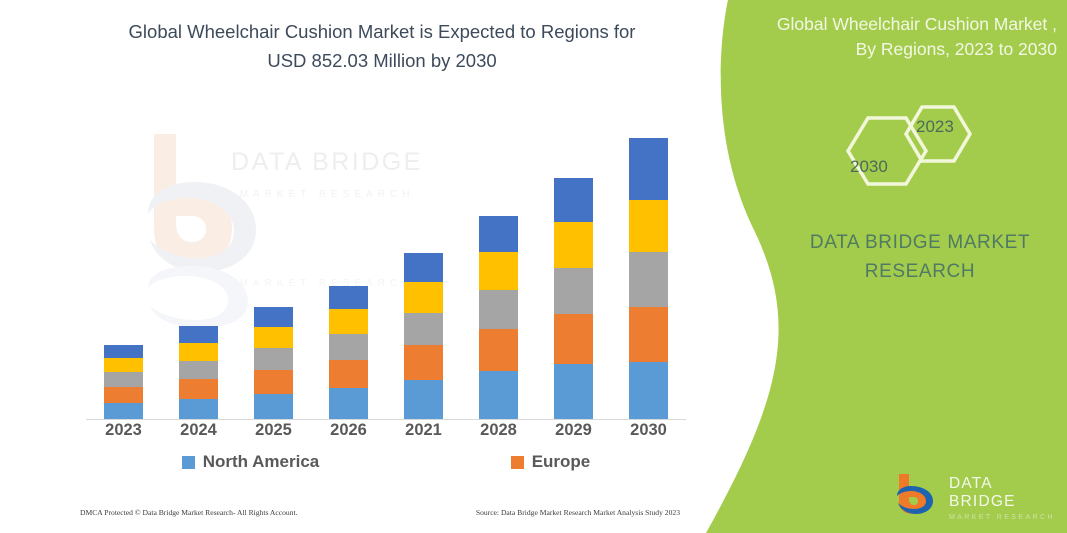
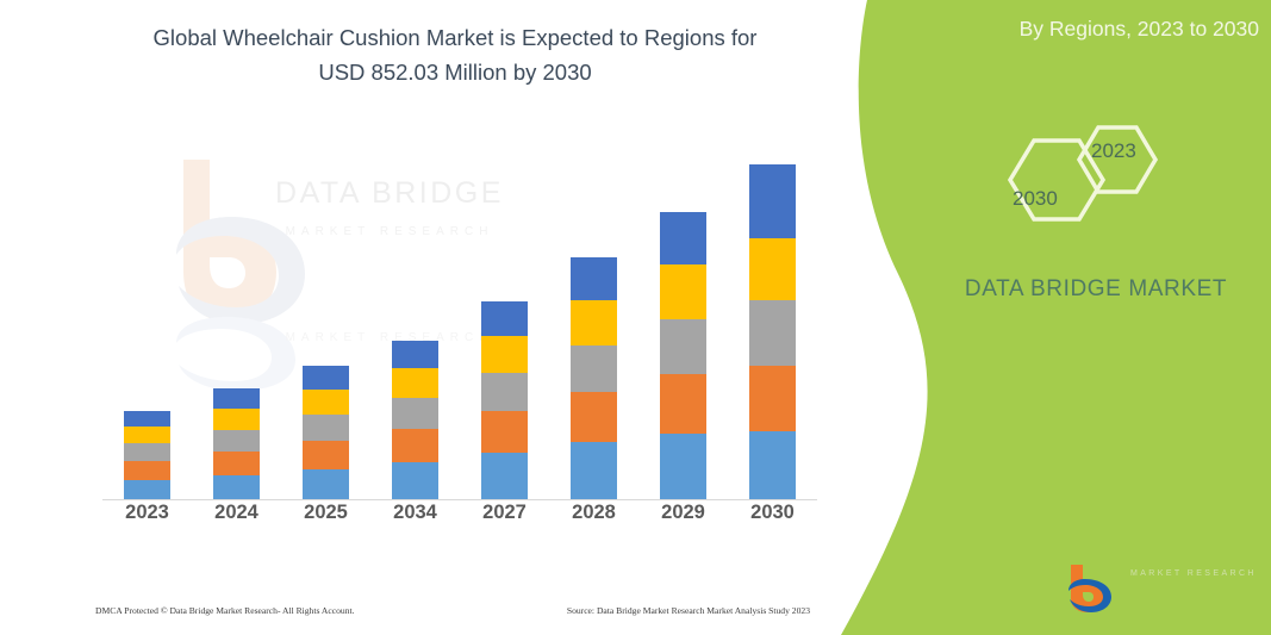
- Global Wheelchair Cushion Market ,
  By Regions, 2023 to 2030
  2023
  2030
  DATA BRIDGE MARKET
- RESEARCH
- DATA BRIDGE
  Global Wheelchair Cushion Market is Expected to Regions for
  USD 852.03 Million by 2030
  MARKET RESEARC
  2023
  2024
  2025
- 2026
+ 2034
- 2021
+ 2027
  2028
  2029
  2030
- North America
- Europe
  DMCA Protected © Data Bridge Market Research- All Rights Account.
  Source: Data Bridge Market Research Market Analysis Study 2023
